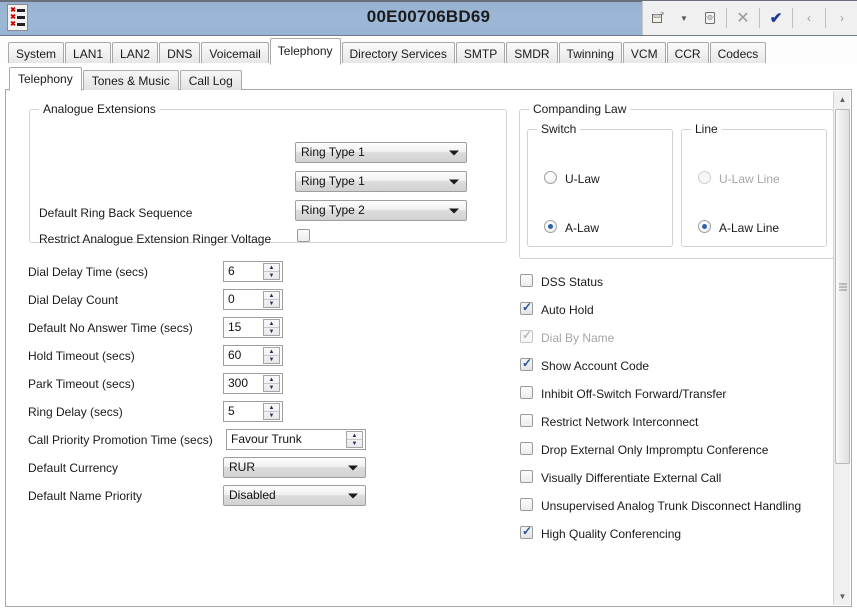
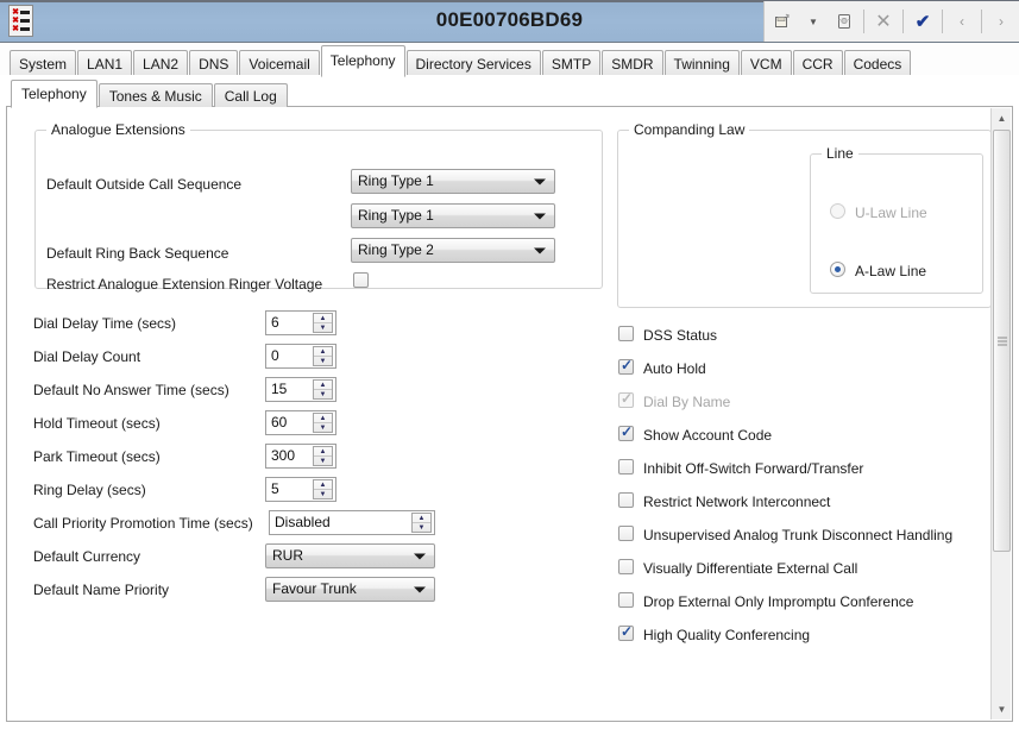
  00E00706BD69
  ▼
  ✕
  ✔
  ‹
  ›
  System
  LAN1
  LAN2
  DNS
  Voicemail
  Telephony
  Directory Services
  SMTP
  SMDR
  Twinning
  VCM
  CCR
  Codecs
  Telephony
  Tones & Music
  Call Log
  Analogue Extensions
+ Default Outside Call Sequence
  Ring Type 1
  Ring Type 1
  Default Ring Back Sequence
  Ring Type 2
  Restrict Analogue Extension Ringer Voltage
  Dial Delay Time (secs)
  6
  Dial Delay Count
  0
  Default No Answer Time (secs)
  15
  Hold Timeout (secs)
  60
  Park Timeout (secs)
  300
  Ring Delay (secs)
  5
  Call Priority Promotion Time (secs)
- Favour Trunk
+ Disabled
  Default Currency
  RUR
  Default Name Priority
- Disabled
+ Favour Trunk
  Companding Law
- Switch
- U-Law
- A-Law
  Line
  U-Law Line
  A-Law Line
  DSS Status
  ✓
  Auto Hold
  ✓
  Dial By Name
  ✓
  Show Account Code
  Inhibit Off-Switch Forward/Transfer
  Restrict Network Interconnect
- Drop External Only Impromptu Conference
+ Unsupervised Analog Trunk Disconnect Handling
  Visually Differentiate External Call
- Unsupervised Analog Trunk Disconnect Handling
+ Drop External Only Impromptu Conference
  ✓
  High Quality Conferencing
  ▲
  ▼
